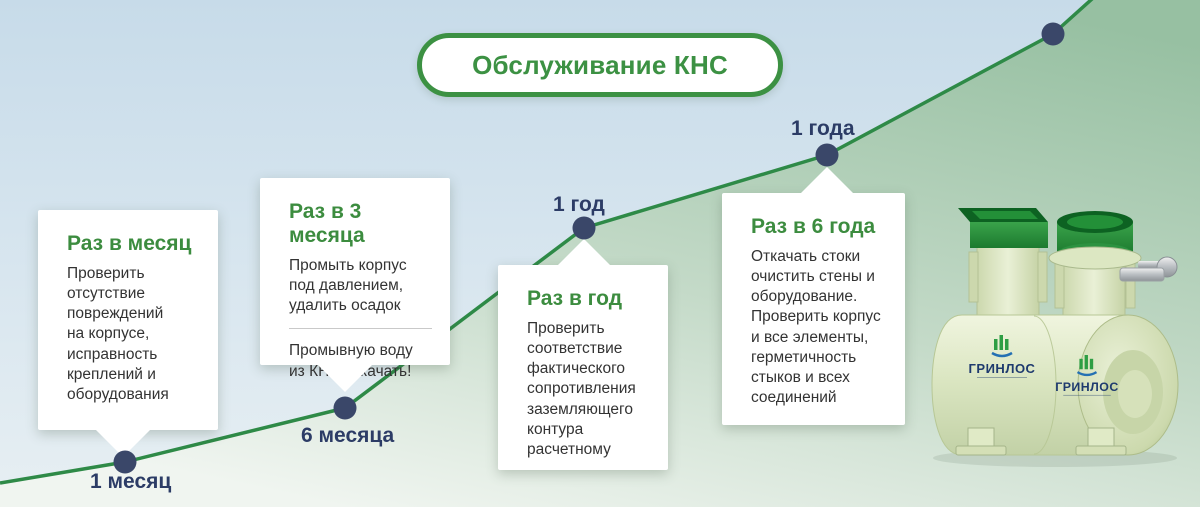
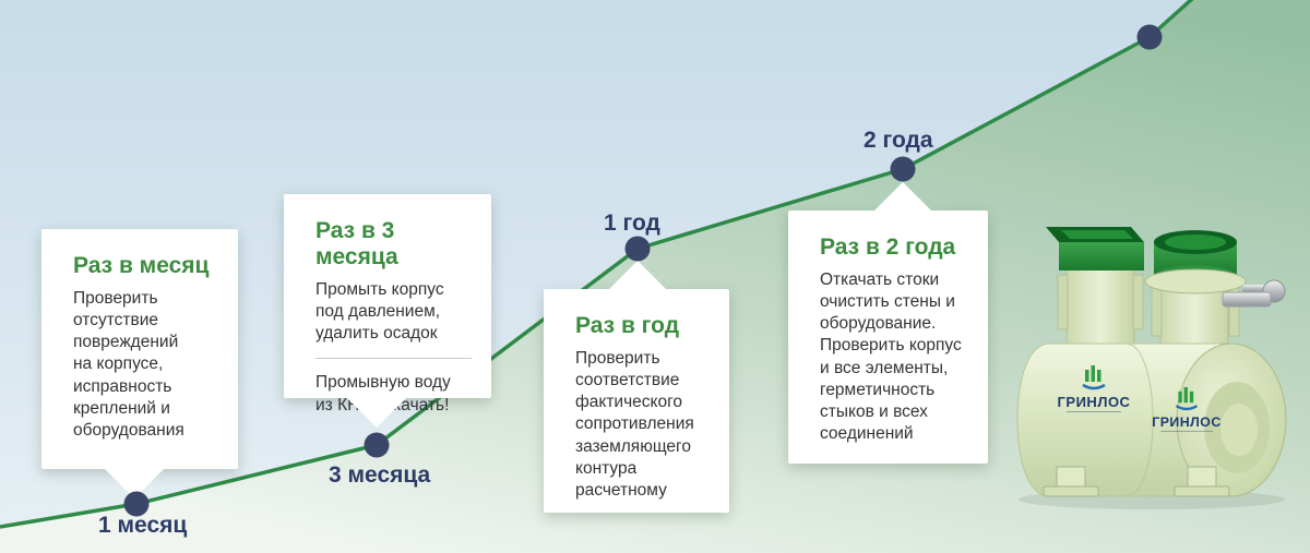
  ГРИНЛОС
  ГРИНЛОС
  Раз в месяц
  Проверить
  отсутствие
  повреждений
  на корпусе,
  исправность
  креплений и
  оборудования
  Раз в 3 месяца
  Промыть корпус
  под давлением,
  удалить осадок
  Промывную воду
  из КНС откачать!
  Раз в год
  Проверить
  соответствие
  фактического
  сопротивления
  заземляющего
  контура
  расчетному
- Раз в 6 года
+ Раз в 2 года
  Откачать стоки
  очистить стены и
  оборудование.
  Проверить корпус
  и все элементы,
  герметичность
  стыков и всех
  соединений
  1 месяц
- 6 месяца
+ 3 месяца
  1 год
- 1 года
+ 2 года
- Обслуживание КНС
